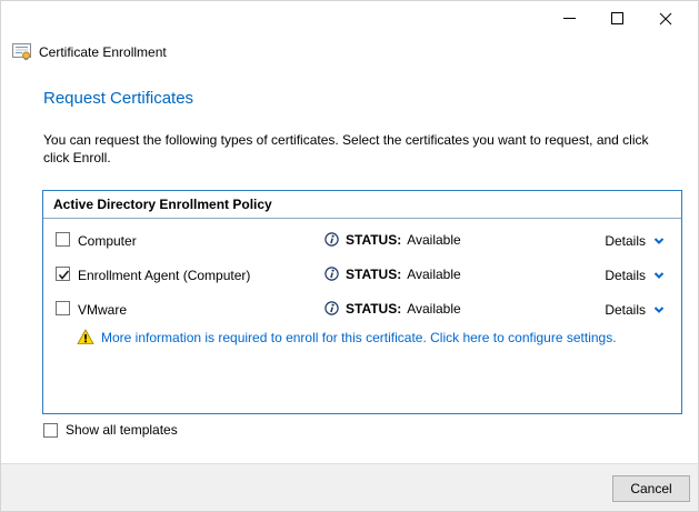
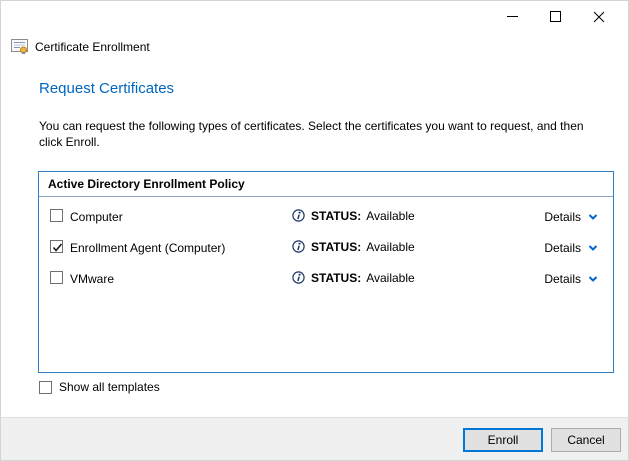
  Certificate Enrollment
  Request Certificates
- You can request the following types of certificates. Select the certificates you want to request, and click click Enroll.
+ You can request the following types of certificates. Select the certificates you want to request, and then click Enroll.
  Active Directory Enrollment Policy
  Computer
  STATUS:
  Available
  Details
  Enrollment Agent (Computer)
  STATUS:
  Available
  Details
  VMware
  STATUS:
  Available
  Details
- More information is required to enroll for this certificate. Click here to configure settings.
  Show all templates
+ Enroll
  Cancel
